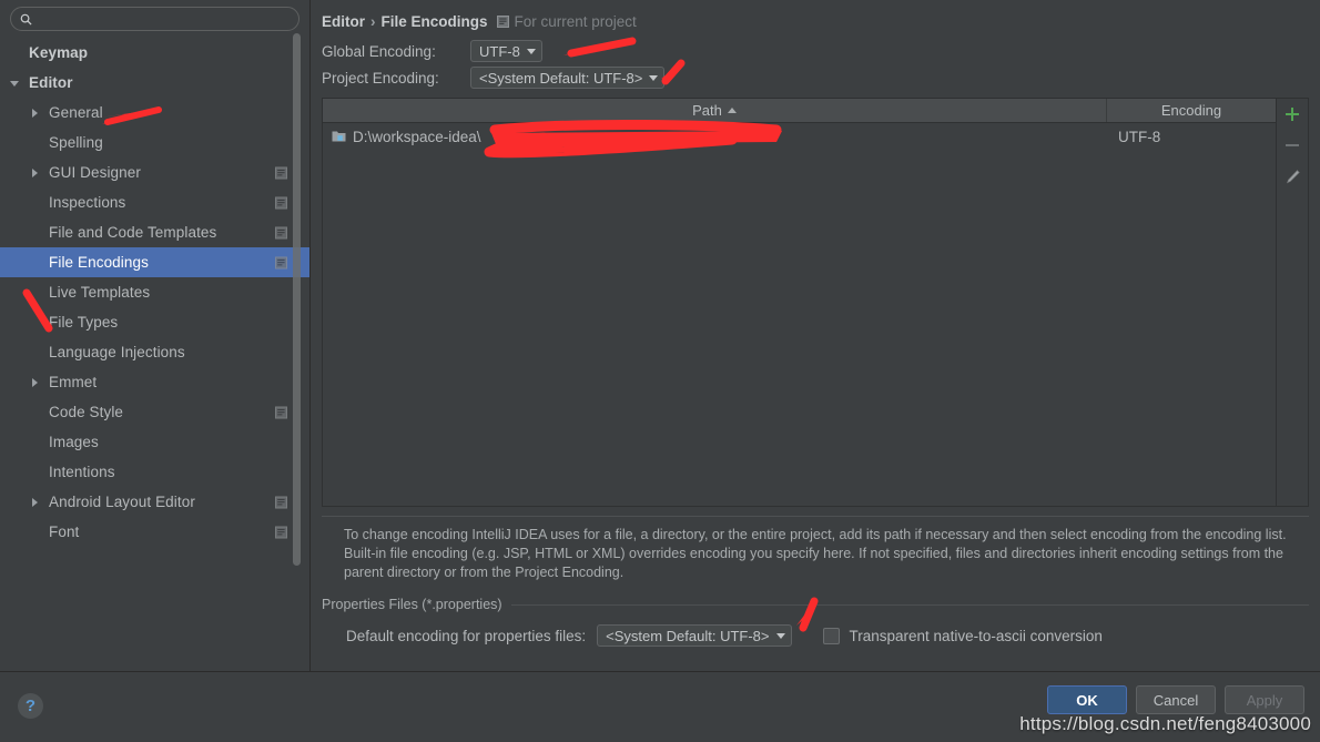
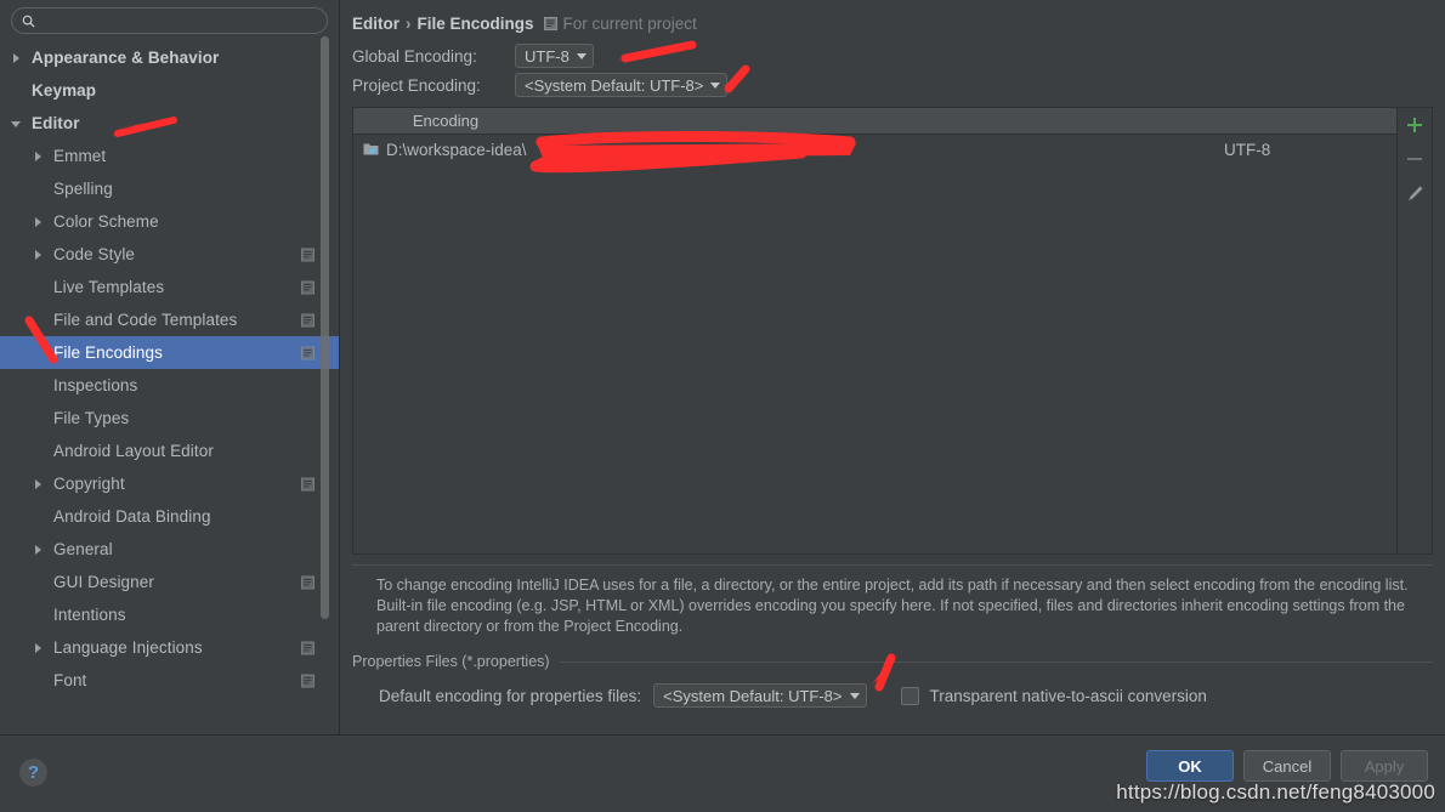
+ Appearance & Behavior
  Keymap
  Editor
- General
+ Emmet
  Spelling
+ Color Scheme
- GUI Designer
+ Code Style
- Inspections
+ Live Templates
  File and Code Templates
  File Encodings
- Live Templates
+ Inspections
  File Types
- Language Injections
+ Android Layout Editor
+ Copyright
+ Android Data Binding
- Emmet
+ General
- Code Style
+ GUI Designer
- Images
  Intentions
- Android Layout Editor
+ Language Injections
  Font
  Editor
  ›
  File Encodings
  For current project
  Global Encoding:
  UTF-8
  Project Encoding:
  <System Default: UTF-8>
- Path
  Encoding
  D:\workspace-idea\
  UTF-8
  To change encoding IntelliJ IDEA uses for a file, a directory, or the entire project, add its path if necessary and then select encoding from the encoding list. Built-in file encoding (e.g. JSP, HTML or XML) overrides encoding you specify here. If not specified, files and directories inherit encoding settings from the parent directory or from the Project Encoding.
  Properties Files (*.properties)
  Default encoding for properties files:
  <System Default: UTF-8>
  Transparent native-to-ascii conversion
  ?
  OK
  Cancel
  Apply
  https://blog.csdn.net/feng8403000
